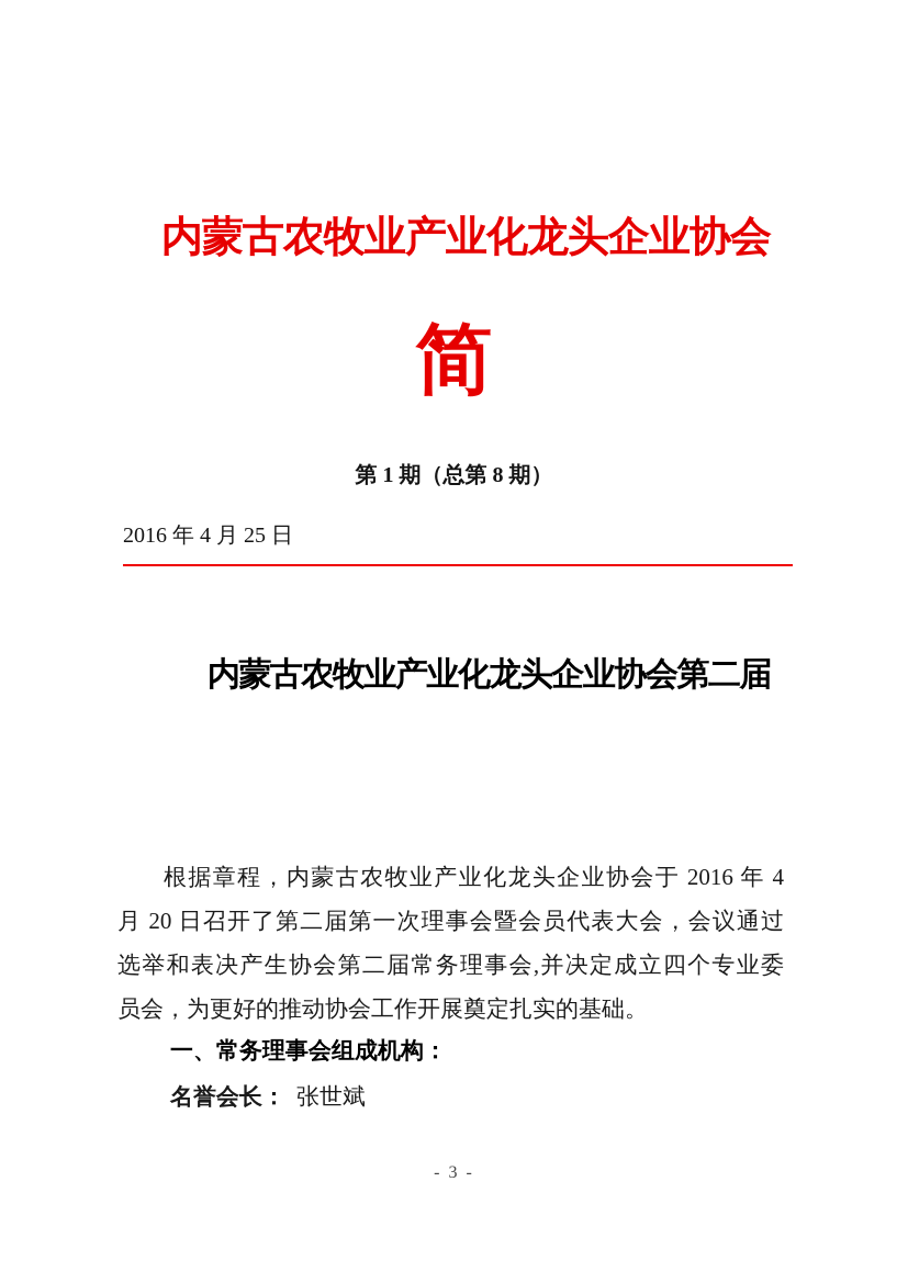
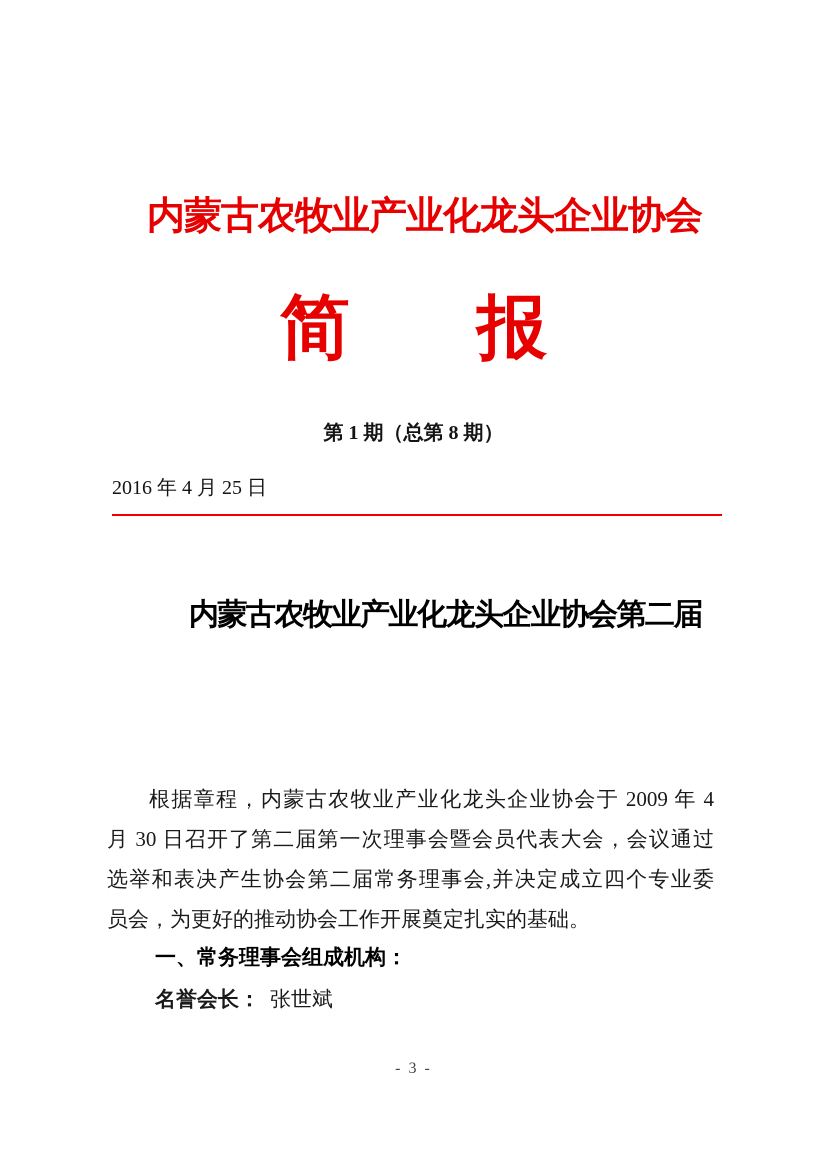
  内蒙古农牧业产业化龙头企业协会
  简
+ 报
  第 1 期（总第 8 期）
  2016 年 4 月 25 日
  内蒙古农牧业产业化龙头企业协会第二届
- 根据章程，内蒙古农牧业产业化龙头企业协会于 2016 年 4
+ 根据章程，内蒙古农牧业产业化龙头企业协会于 2009 年 4
- 月 20 日召开了第二届第一次理事会暨会员代表大会，会议通过
+ 月 30 日召开了第二届第一次理事会暨会员代表大会，会议通过
  选举和表决产生协会第二届常务理事会,并决定成立四个专业委
  员会，为更好的推动协会工作开展奠定扎实的基础。
  一、常务理事会组成机构：
  名誉会长： 张世斌
  - 3 -
